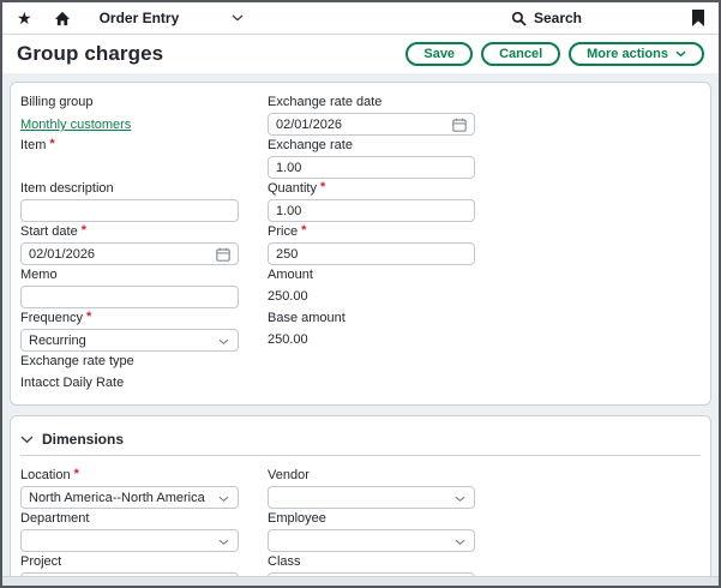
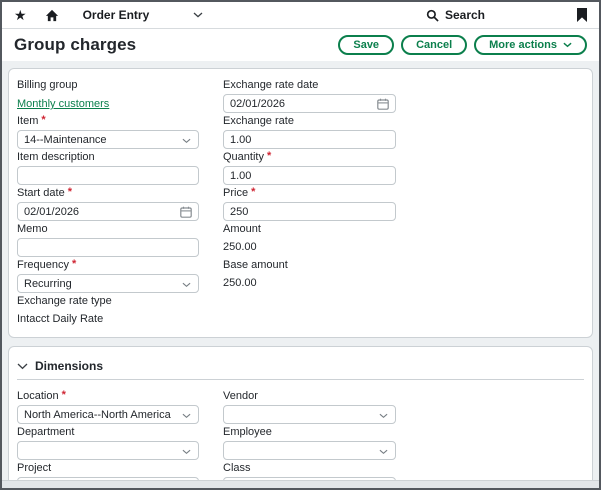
  ★
  Order Entry
  Search
  Group charges
  Save
  Cancel
  More actions
  Billing group
  Monthly customers
  Exchange rate date
  02/01/2026
  Item
  *
+ 14--Maintenance
  Exchange rate
  1.00
  Item description
  Quantity
  *
  1.00
  Start date
  *
  02/01/2026
  Price
  *
  250
  Memo
  Amount
  250.00
  Frequency
  *
  Recurring
  Base amount
  250.00
  Exchange rate type
  Intacct Daily Rate
  Dimensions
  Location
  *
  North America--North America
  Vendor
  Department
  Employee
  Project
  Class
